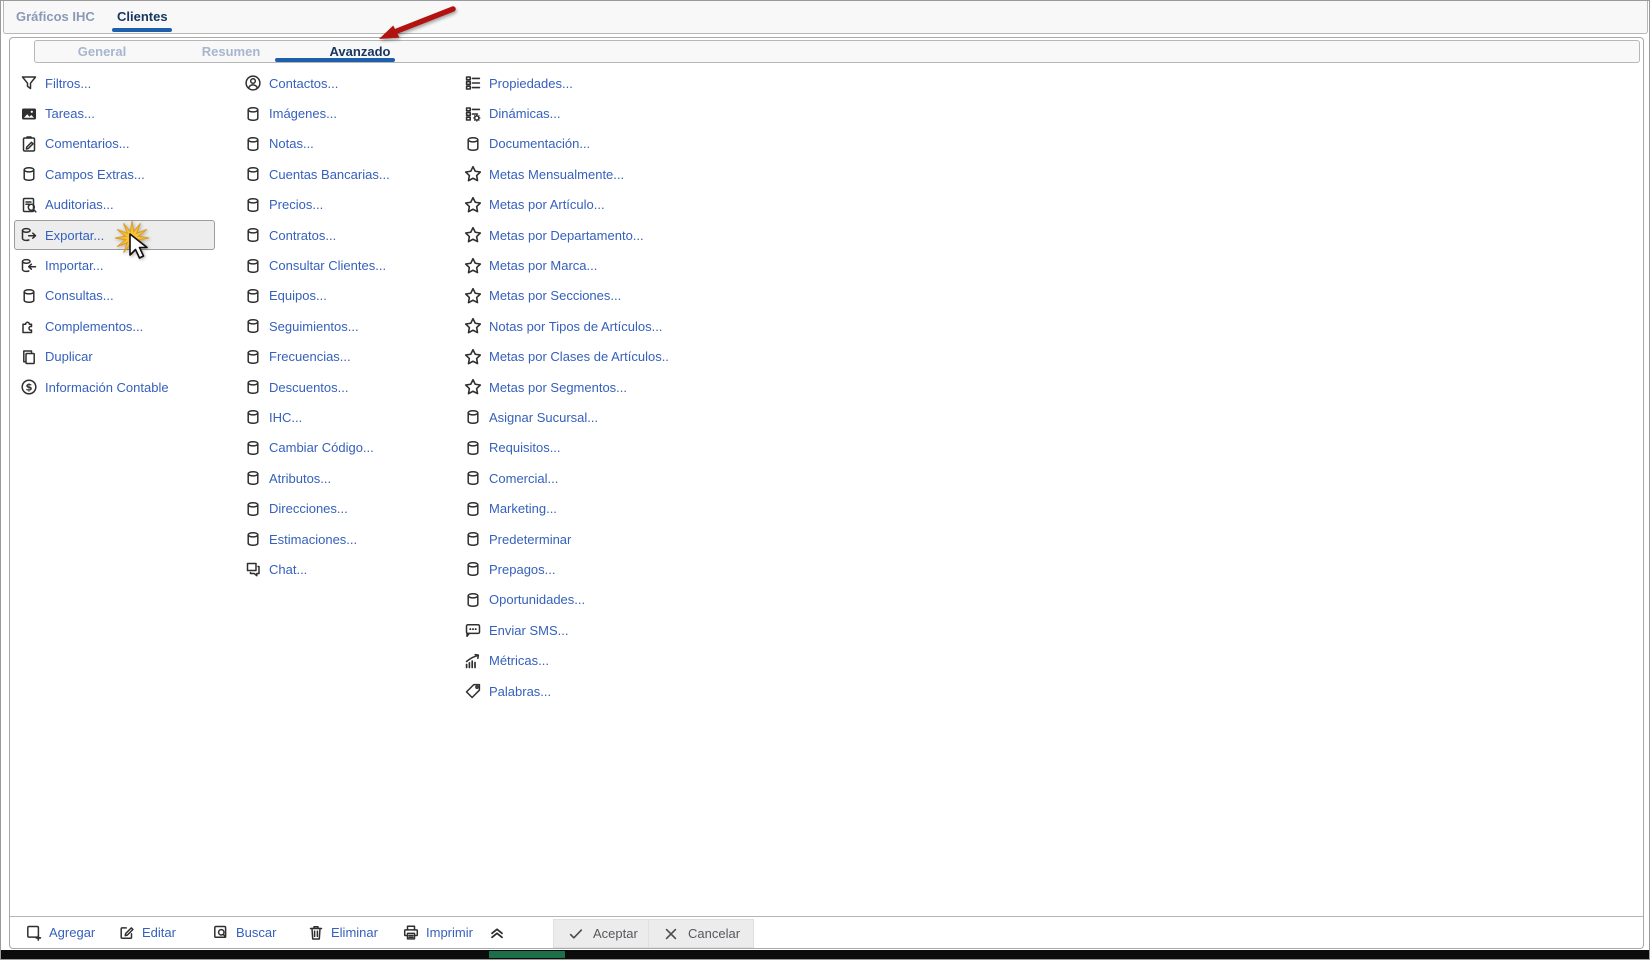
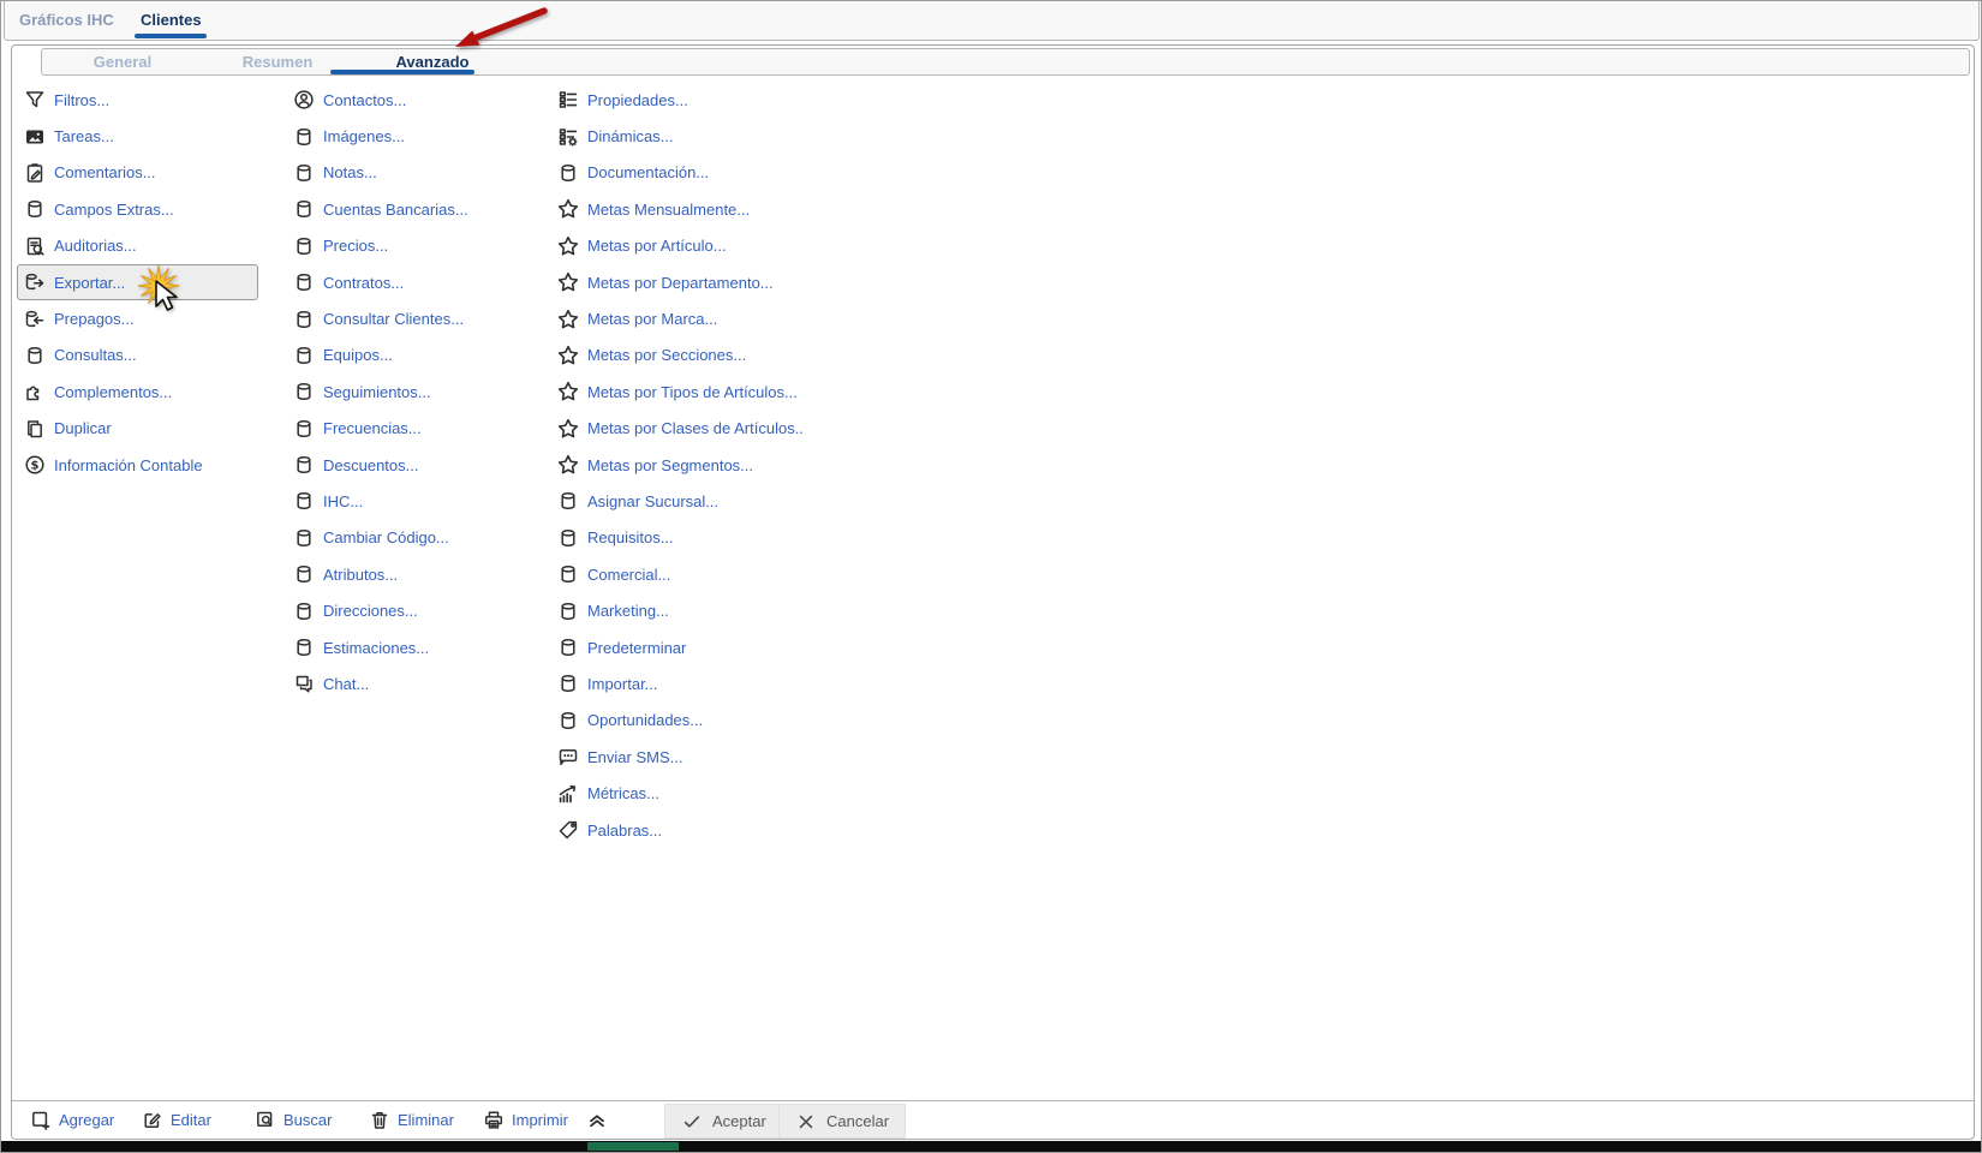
  Gráficos IHC
  Clientes
  General
  Resumen
  Avanzado
  Filtros...
  Tareas...
  Comentarios...
  Campos Extras...
  Auditorias...
  Exportar...
- Importar...
+ Prepagos...
  Consultas...
  Complementos...
  Duplicar
  Información Contable
  Contactos...
  Imágenes...
  Notas...
  Cuentas Bancarias...
  Precios...
  Contratos...
  Consultar Clientes...
  Equipos...
  Seguimientos...
  Frecuencias...
  Descuentos...
  IHC...
  Cambiar Código...
  Atributos...
  Direcciones...
  Estimaciones...
  Chat...
  Propiedades...
  Dinámicas...
  Documentación...
  Metas Mensualmente...
  Metas por Artículo...
  Metas por Departamento...
  Metas por Marca...
  Metas por Secciones...
- Notas por Tipos de Artículos...
+ Metas por Tipos de Artículos...
  Metas por Clases de Artículos..
  Metas por Segmentos...
  Asignar Sucursal...
  Requisitos...
  Comercial...
  Marketing...
  Predeterminar
- Prepagos...
+ Importar...
  Oportunidades...
  Enviar SMS...
  Métricas...
  Palabras...
  Agregar
  Editar
  Buscar
  Eliminar
  Imprimir
  Aceptar
  Cancelar
